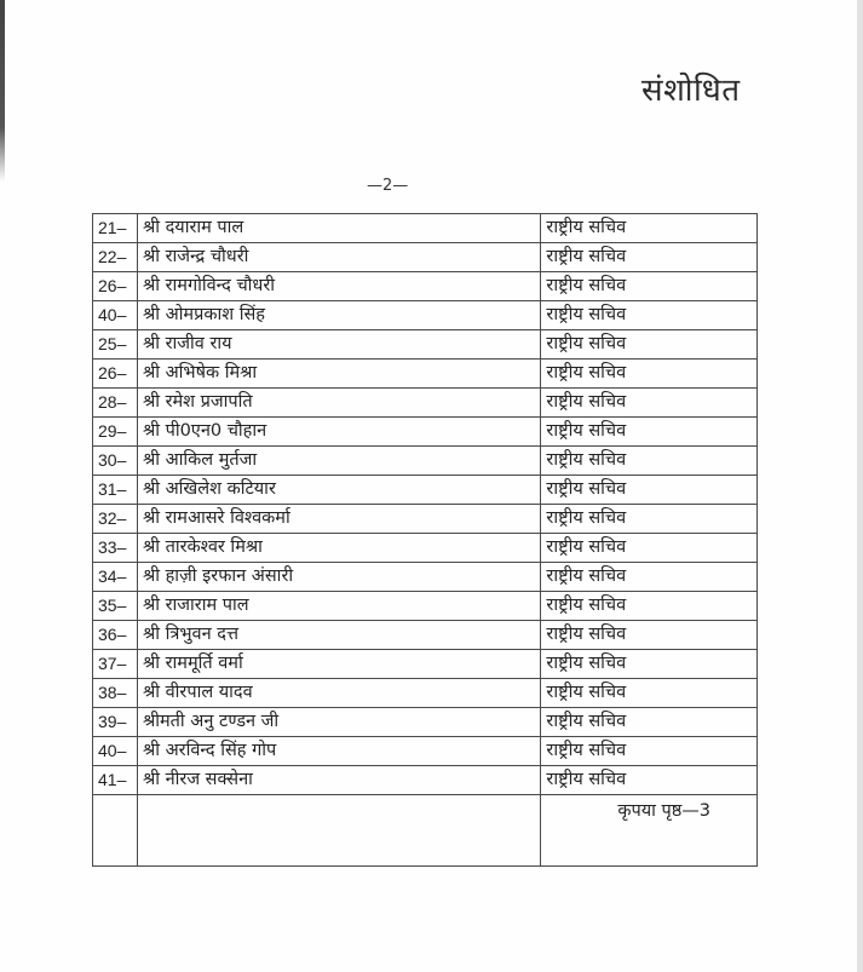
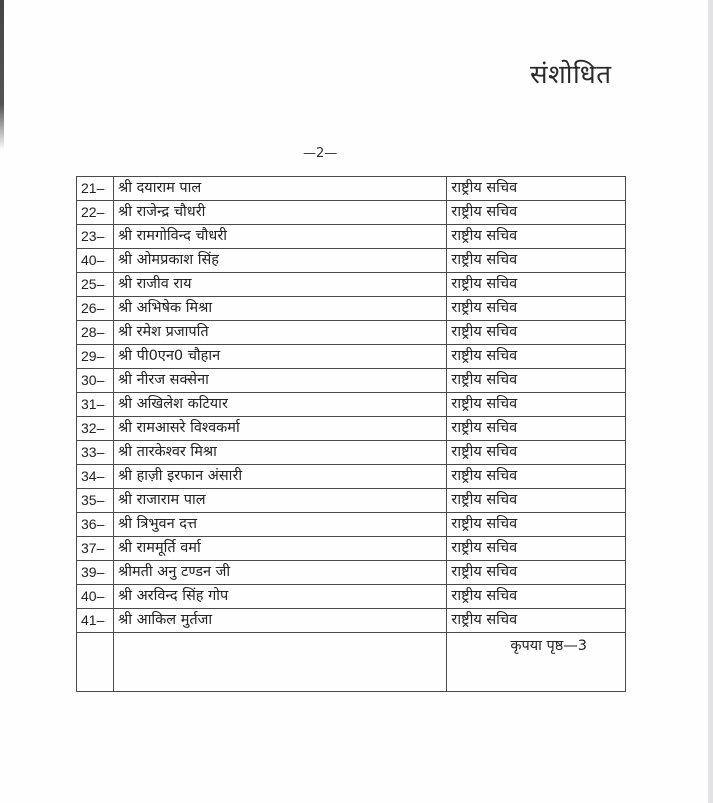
  संशोधित
  —2—
  21–	श्री दयाराम पाल	राष्ट्रीय सचिव
  22–	श्री राजेन्द्र चौधरी	राष्ट्रीय सचिव
- 26–	श्री रामगोविन्द चौधरी	राष्ट्रीय सचिव
+ 23–	श्री रामगोविन्द चौधरी	राष्ट्रीय सचिव
  40–	श्री ओमप्रकाश सिंह	राष्ट्रीय सचिव
  25–	श्री राजीव राय	राष्ट्रीय सचिव
  26–	श्री अभिषेक मिश्रा	राष्ट्रीय सचिव
  28–	श्री रमेश प्रजापति	राष्ट्रीय सचिव
  29–	श्री पी0एन0 चौहान	राष्ट्रीय सचिव
- 30–	श्री आकिल मुर्तजा	राष्ट्रीय सचिव
+ 30–	श्री नीरज सक्सेना	राष्ट्रीय सचिव
  31–	श्री अखिलेश कटियार	राष्ट्रीय सचिव
  32–	श्री रामआसरे विश्वकर्मा	राष्ट्रीय सचिव
  33–	श्री तारकेश्वर मिश्रा	राष्ट्रीय सचिव
  34–	श्री हाज़ी इरफान अंसारी	राष्ट्रीय सचिव
  35–	श्री राजाराम पाल	राष्ट्रीय सचिव
  36–	श्री त्रिभुवन दत्त	राष्ट्रीय सचिव
  37–	श्री राममूर्ति वर्मा	राष्ट्रीय सचिव
- 38–	श्री वीरपाल यादव	राष्ट्रीय सचिव
  39–	श्रीमती अनु टण्डन जी	राष्ट्रीय सचिव
  40–	श्री अरविन्द सिंह गोप	राष्ट्रीय सचिव
- 41–	श्री नीरज सक्सेना	राष्ट्रीय सचिव
+ 41–	श्री आकिल मुर्तजा	राष्ट्रीय सचिव
  		कृपया पृष्ठ—3
